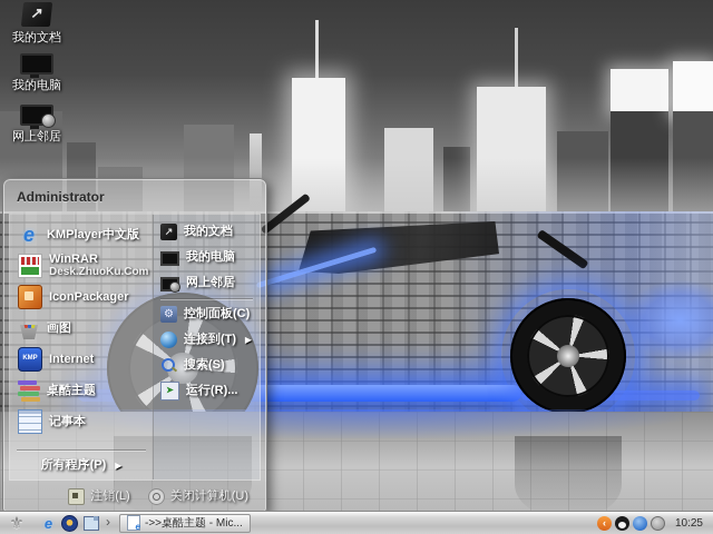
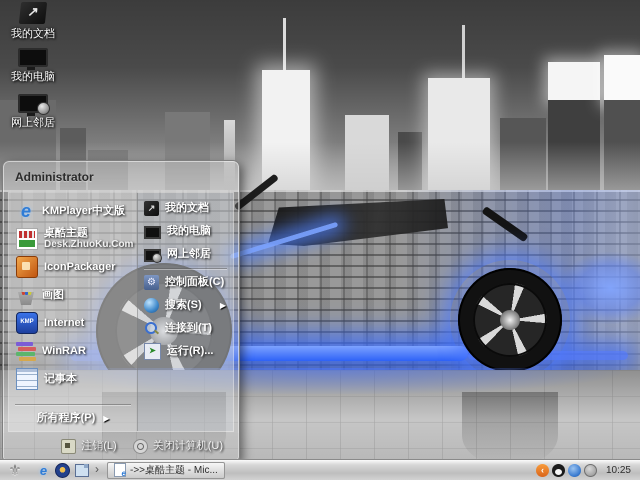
  我的文档
  我的电脑
  网上邻居
  Administrator
  e
  KMPlayer中文版
- WinRAR
+ 桌酷主题
  Desk.ZhuoKu.Com
  IconPackager
  画图
  Internet
- 桌酷主题
+ WinRAR
  记事本
  所有程序(P)
  ▶
  ↗
  我的文档
  我的电脑
  网上邻居
  ⚙
  控制面板(C)
- 连接到(T)
+ 搜索(S)
  ▶
- 搜索(S)
+ 连接到(T)
  ➤
  运行(R)...
  注销(L)
  关闭计算机(U)
  ⚜
  e
  ›
  ->>桌酷主题 - Mic...
  ‹
  10:25
